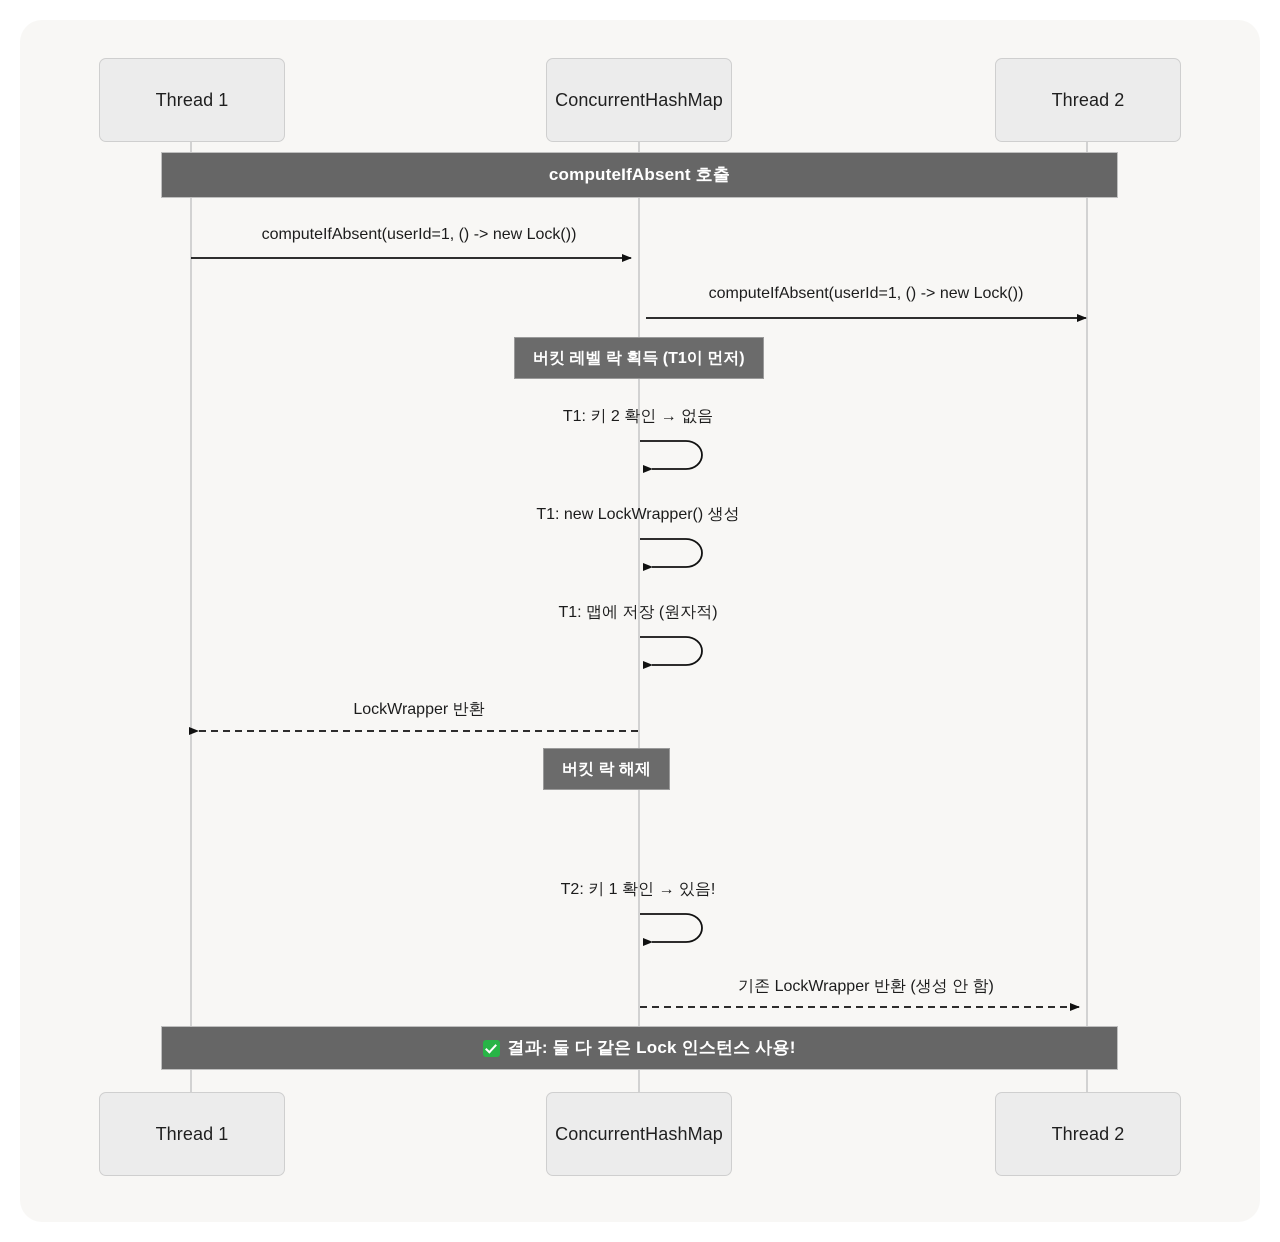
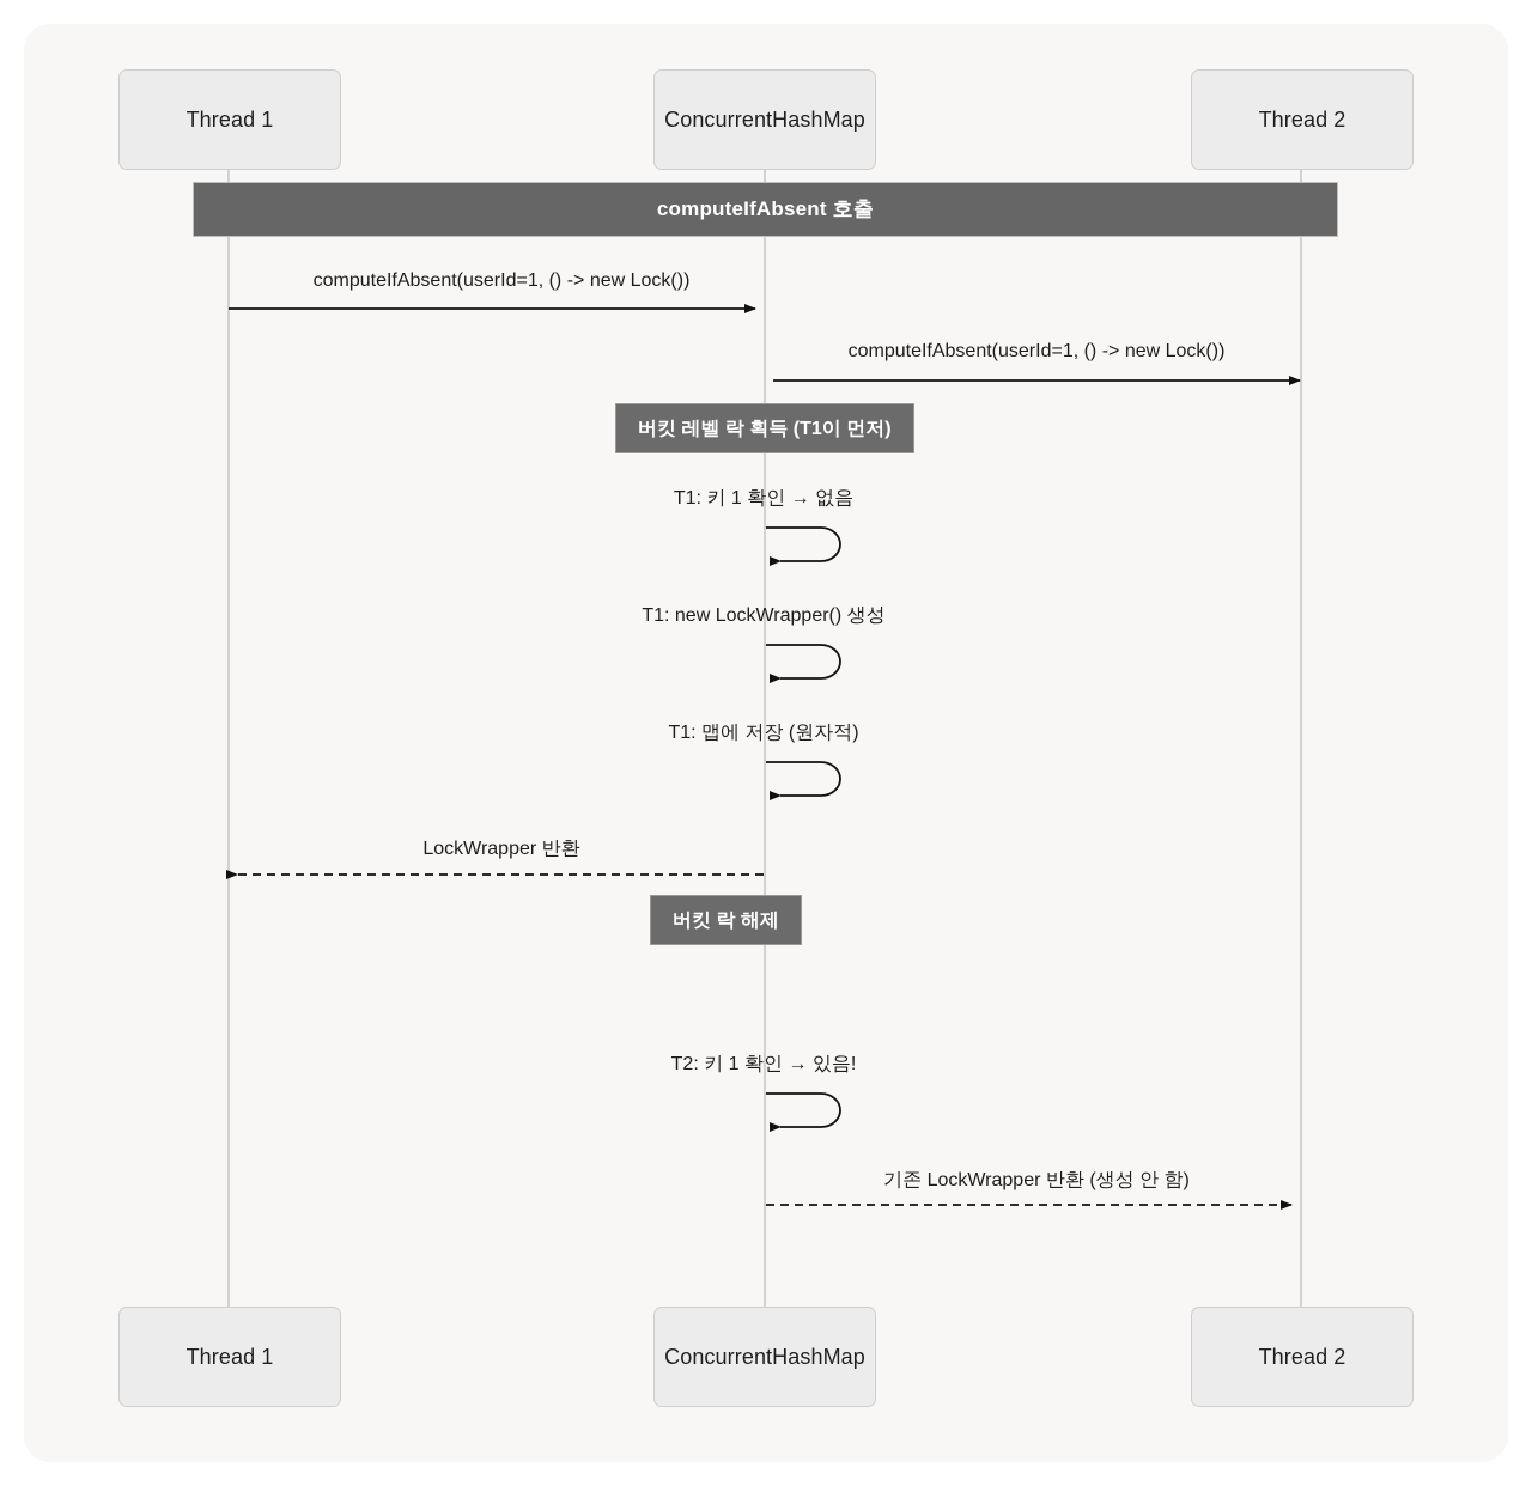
  Thread 1
  ConcurrentHashMap
  Thread 2
  computeIfAbsent 호출
  computeIfAbsent(userId=1, () -> new Lock())
  computeIfAbsent(userId=1, () -> new Lock())
  버킷 레벨 락 획득 (T1이 먼저)
- T1: 키 2 확인 → 없음
+ T1: 키 1 확인 → 없음
  T1: new LockWrapper() 생성
  T1: 맵에 저장 (원자적)
  LockWrapper 반환
  버킷 락 해제
  T2: 키 1 확인 → 있음!
  기존 LockWrapper 반환 (생성 안 함)
- 결과: 둘 다 같은 Lock 인스턴스 사용!
  Thread 1
  ConcurrentHashMap
  Thread 2
